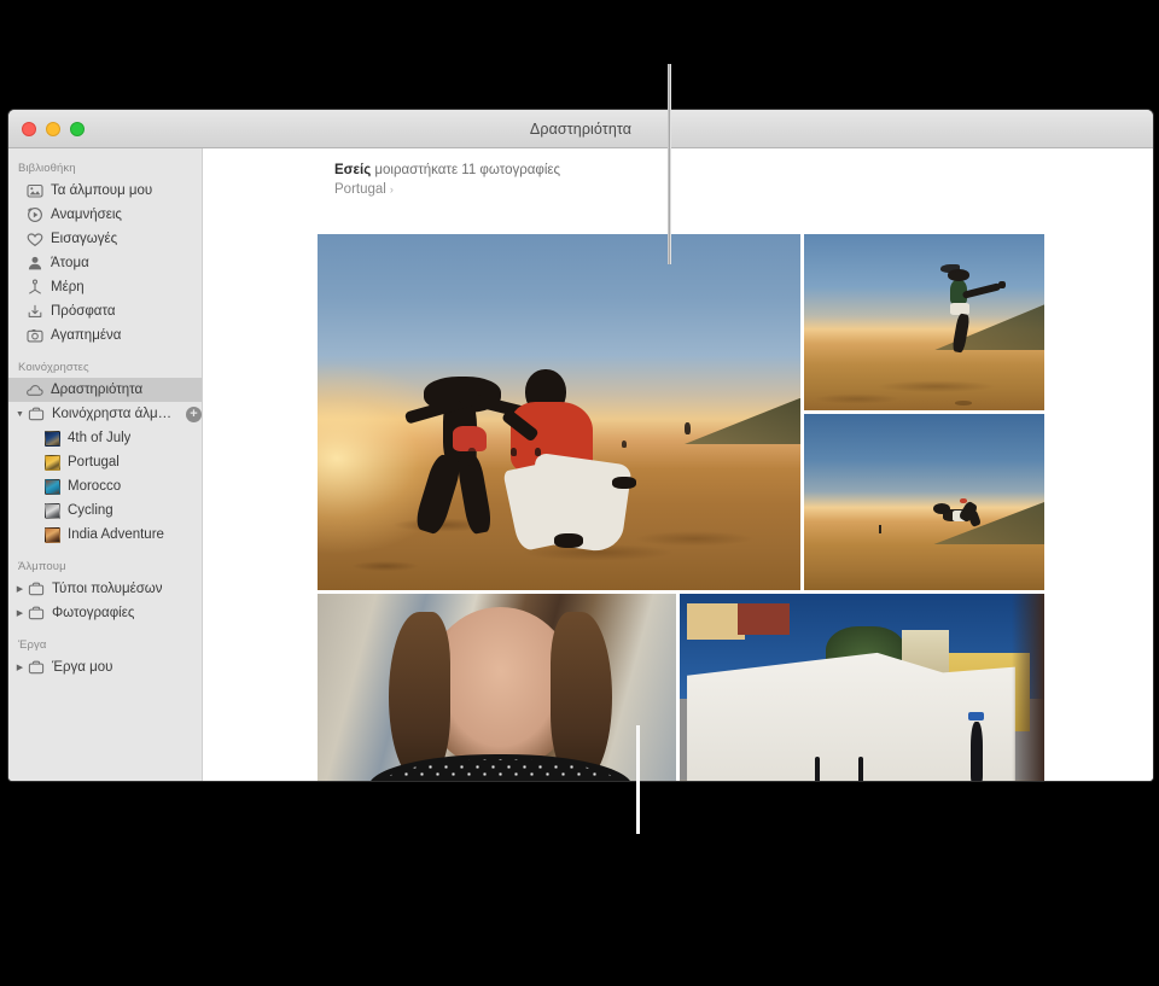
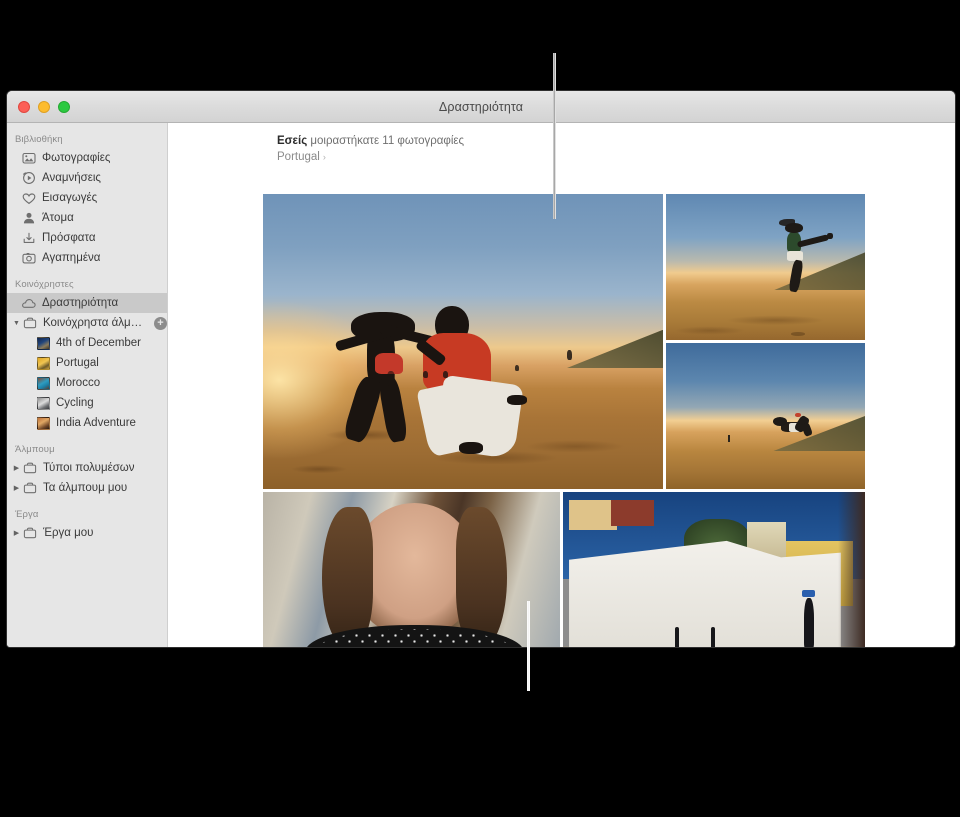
  Δραστηριότητα
  Βιβλιοθήκη
- Τα άλμπουμ μου
+ Φωτογραφίες
  Αναμνήσεις
  Εισαγωγές
  Άτομα
- Μέρη
  Πρόσφατα
  Αγαπημένα
  Κοινόχρηστες
  Δραστηριότητα
  Κοινόχρηστα άλμπου
  +
- 4th of July
+ 4th of December
  Portugal
  Morocco
  Cycling
  India Adventure
  Άλμπουμ
  Τύποι πολυμέσων
- Φωτογραφίες
+ Τα άλμπουμ μου
  Έργα
  Έργα μου
  Εσείς μοιραστήκατε 11 φωτογραφίες
  Portugal
  ›
